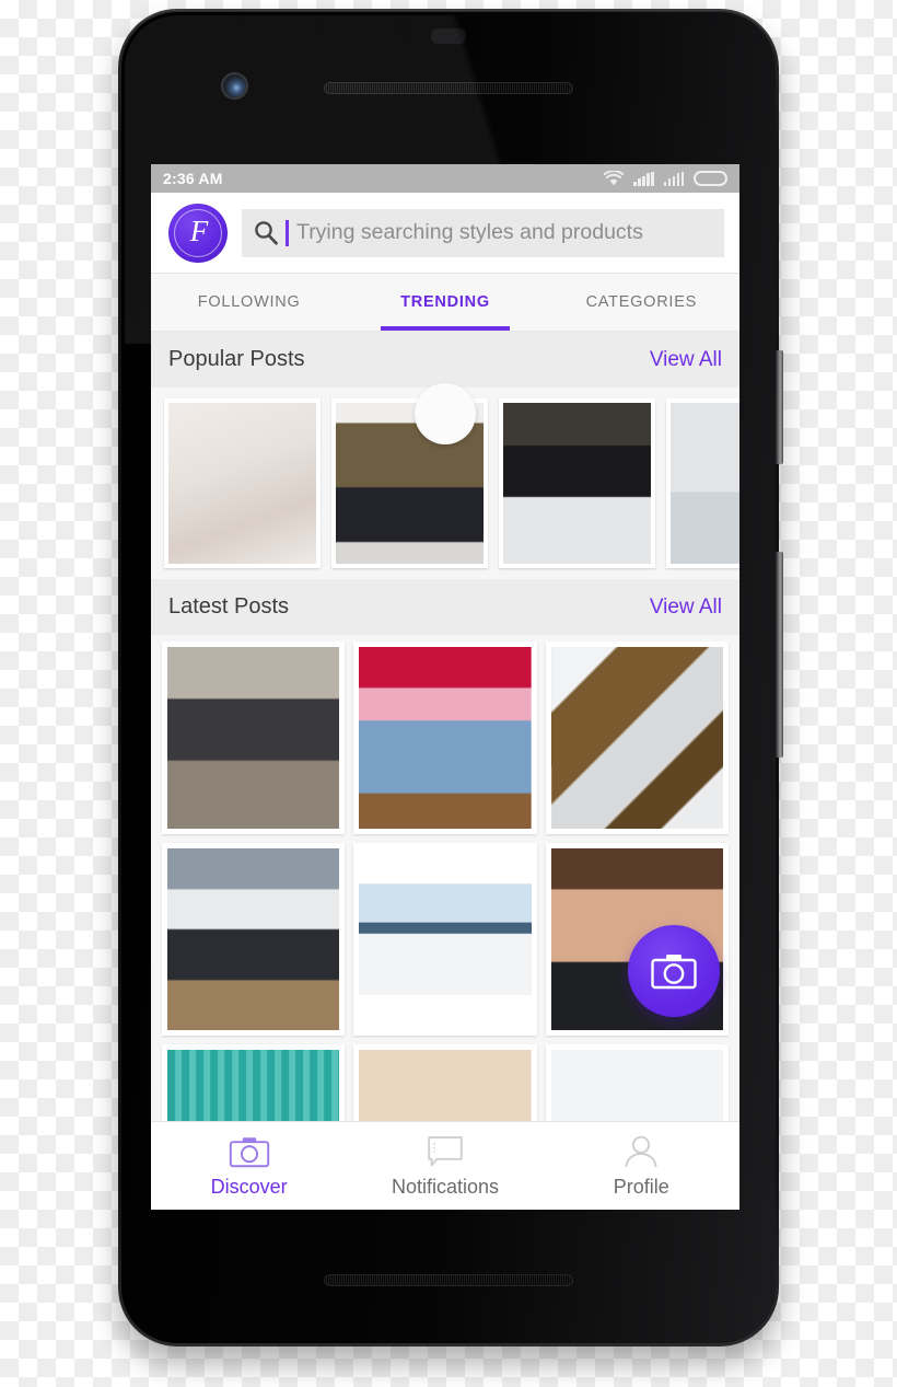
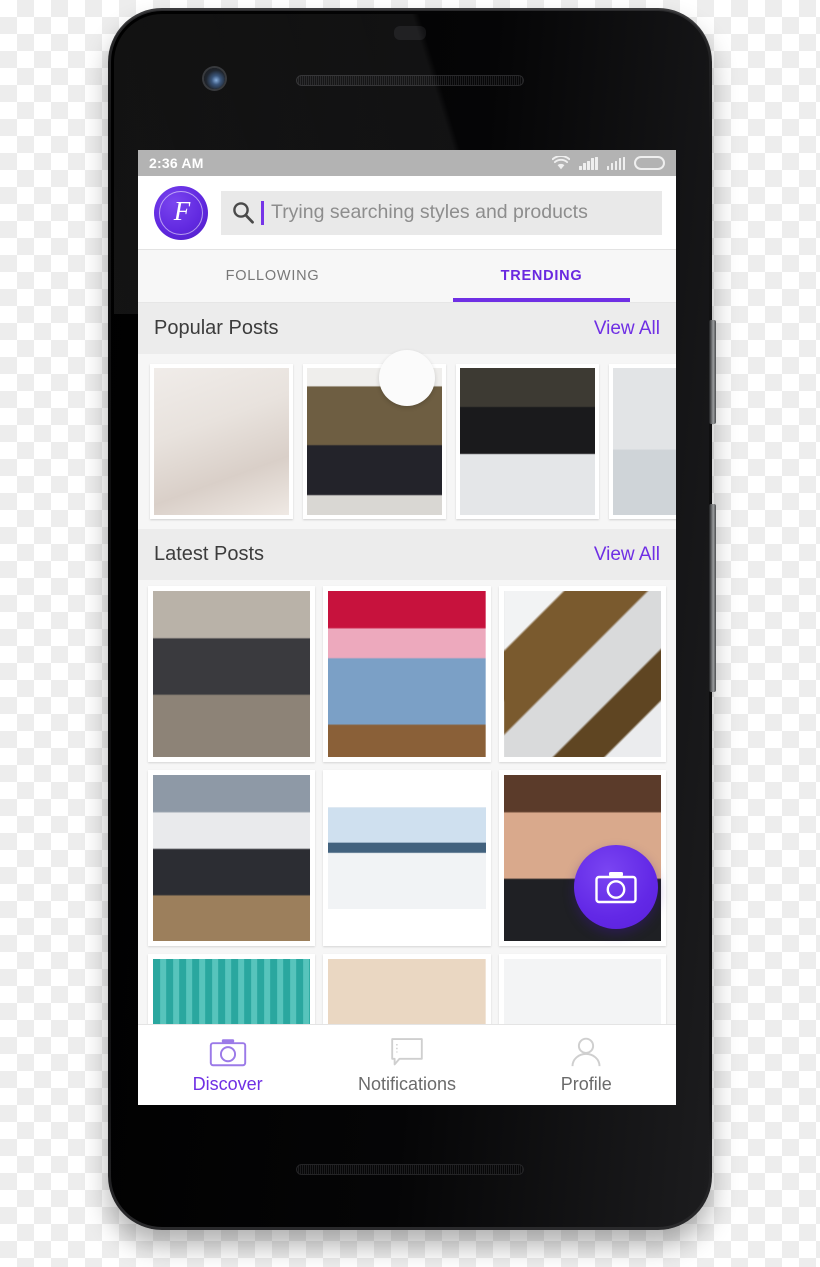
  2:36 AM
  F
  Trying searching styles and products
  FOLLOWING
  TRENDING
- CATEGORIES
  Popular Posts
  View All
  Latest Posts
  View All
  Discover
  Notifications
  Profile
